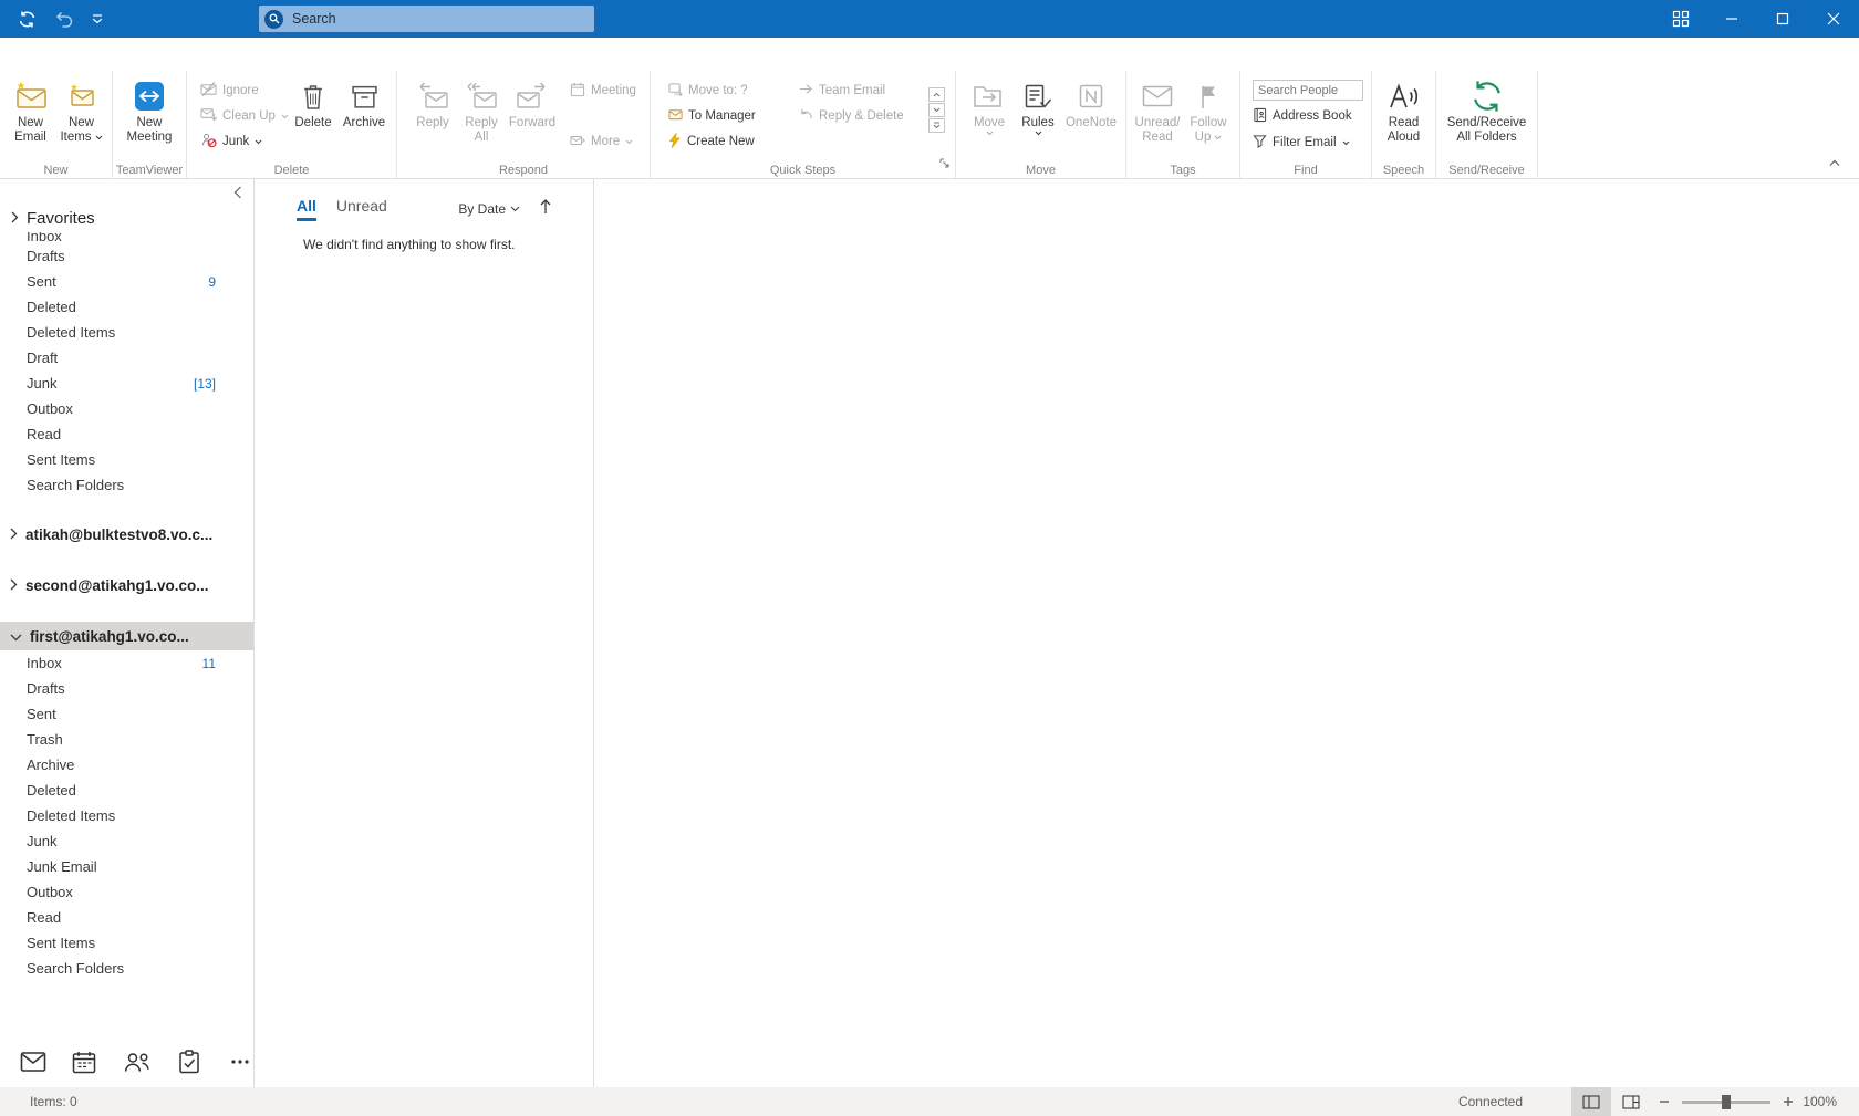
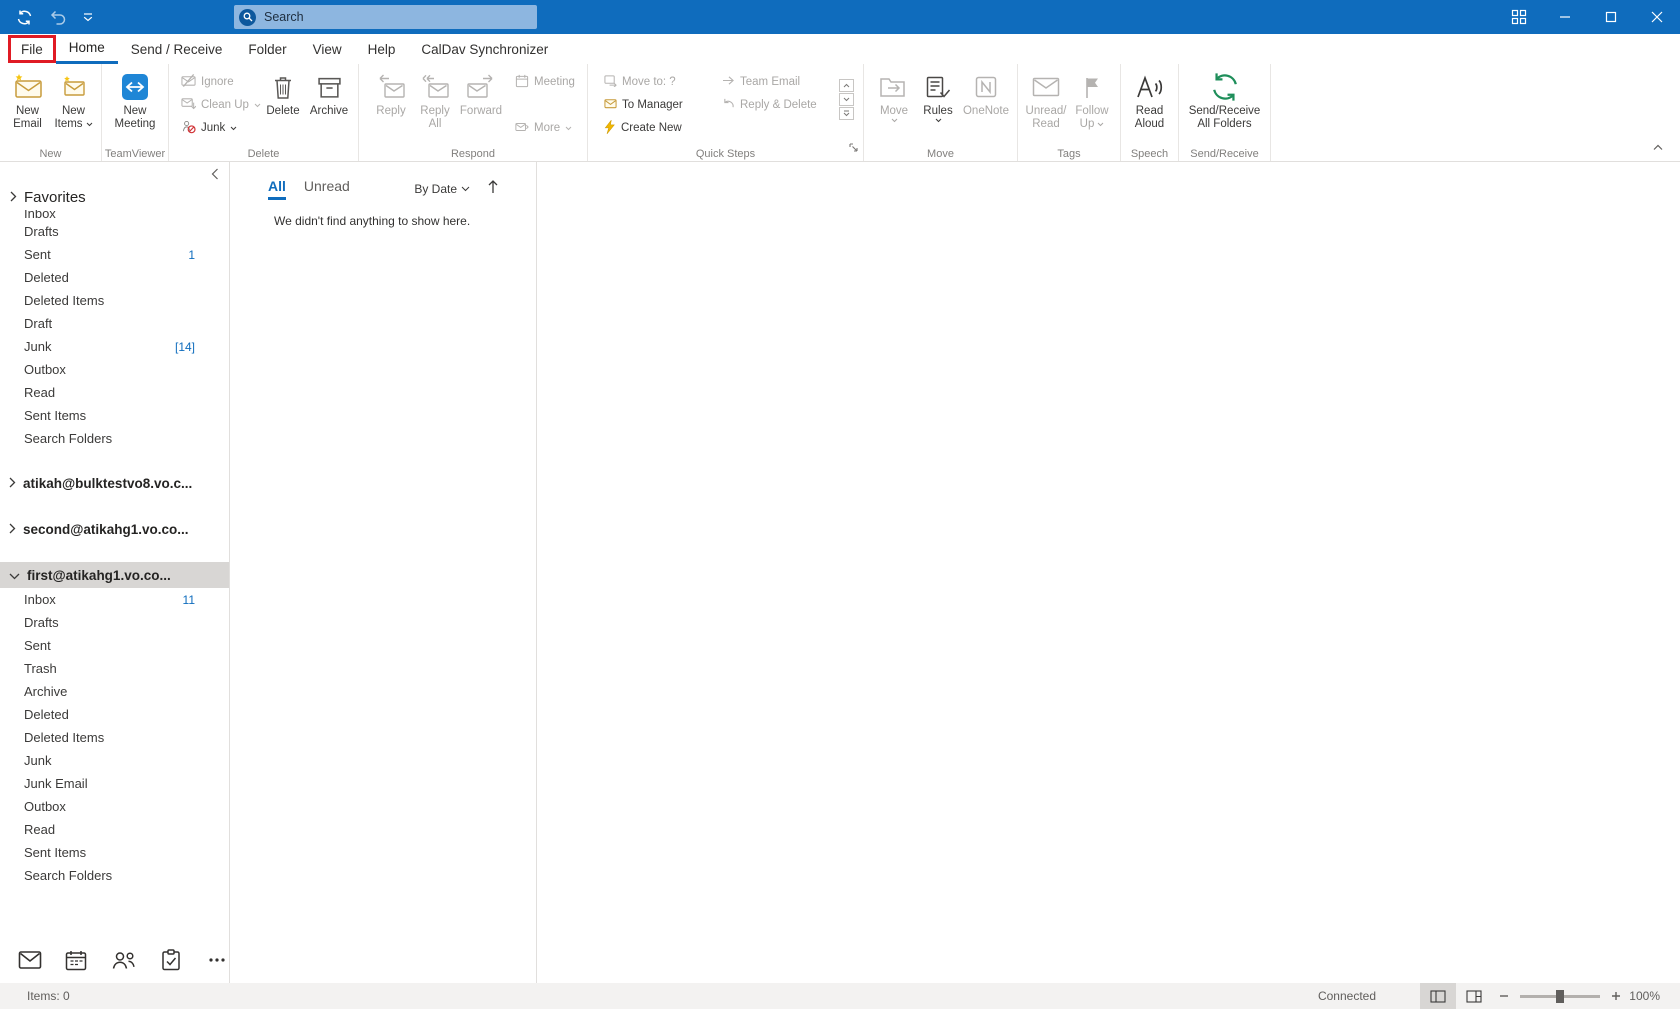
  Search
+ File
+ Home
+ Send / Receive
+ Folder
+ View
+ Help
+ CalDav Synchronizer
  New
  Email
  New
  Items
  New
  New
  Meeting
  TeamViewer
  Ignore
  Clean Up
  Junk
  Delete
  Archive
  Delete
  Reply
  Reply
  All
  Forward
  Meeting
  More
  Respond
  Move to: ?
  To Manager
  Create New
  Team Email
  Reply & Delete
  Quick Steps
  Move
  Rules
  OneNote
  Move
  Unread/
  Read
  Follow
  Up
  Tags
- Search People
- Address Book
- Filter Email
- Find
  Read
  Aloud
  Speech
  Send/Receive
  All Folders
  Send/Receive
  Favorites
  Inbox
  Drafts
  Sent
- 9
+ 1
  Deleted
  Deleted Items
  Draft
  Junk
- [13]
+ [14]
  Outbox
  Read
  Sent Items
  Search Folders
  atikah@bulktestvo8.vo.c...
  second@atikahg1.vo.co...
  first@atikahg1.vo.co...
  Inbox
  11
  Drafts
  Sent
  Trash
  Archive
  Deleted
  Deleted Items
  Junk
  Junk Email
  Outbox
  Read
  Sent Items
  Search Folders
  All
  Unread
  By Date
- We didn't find anything to show first.
+ We didn't find anything to show here.
  Items: 0
  Connected
  100%
